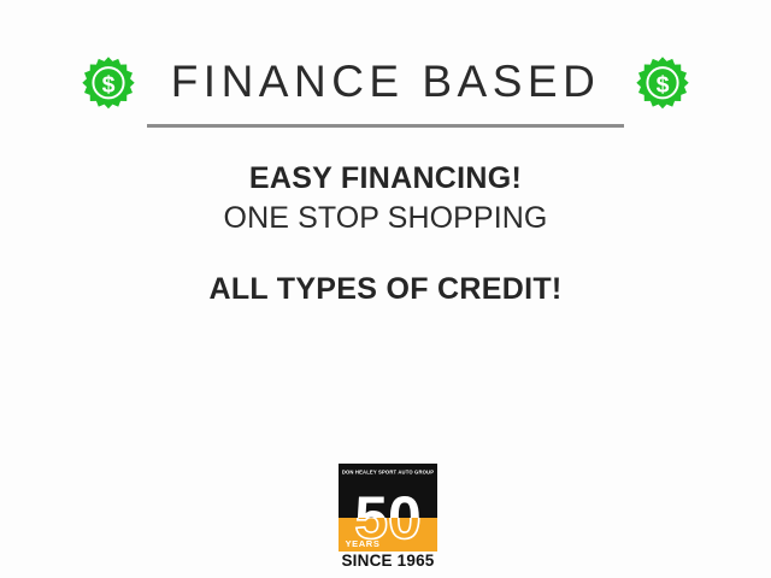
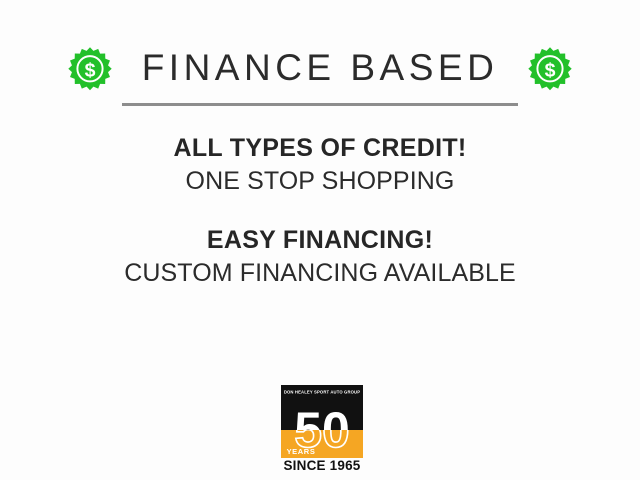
  $
  FINANCE BASED
  $
- EASY FINANCING!
+ ALL TYPES OF CREDIT!
  ONE STOP SHOPPING
- ALL TYPES OF CREDIT!
+ EASY FINANCING!
+ CUSTOM FINANCING AVAILABLE
  50
  YEARS
  SINCE 1965
